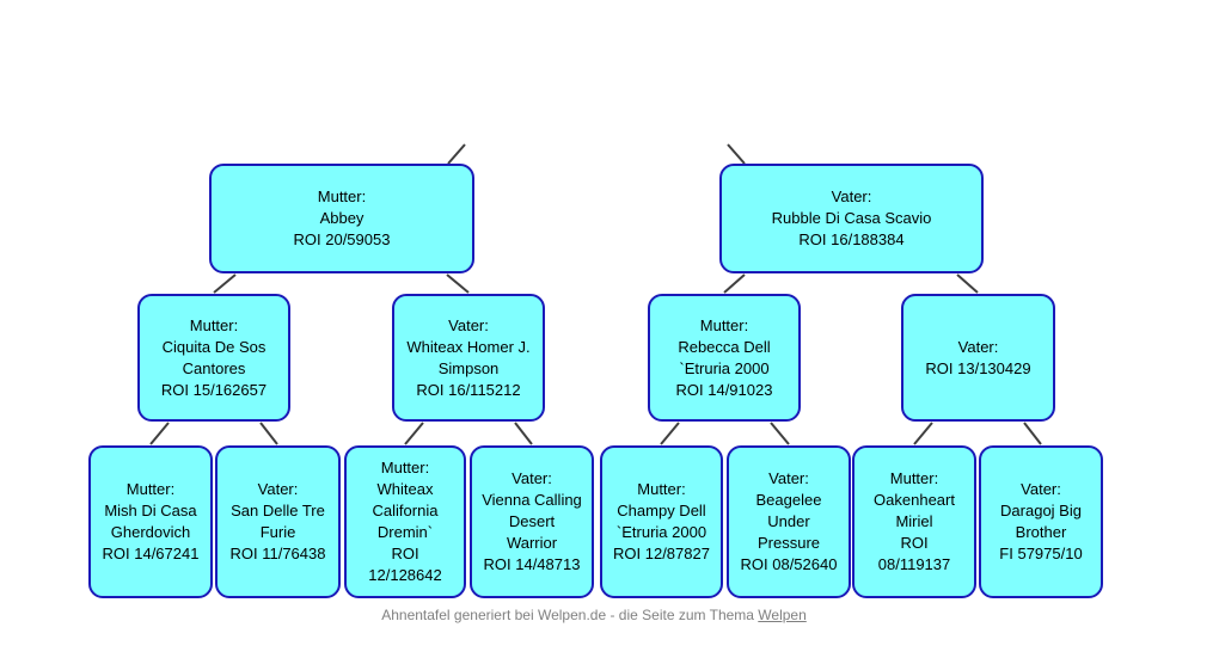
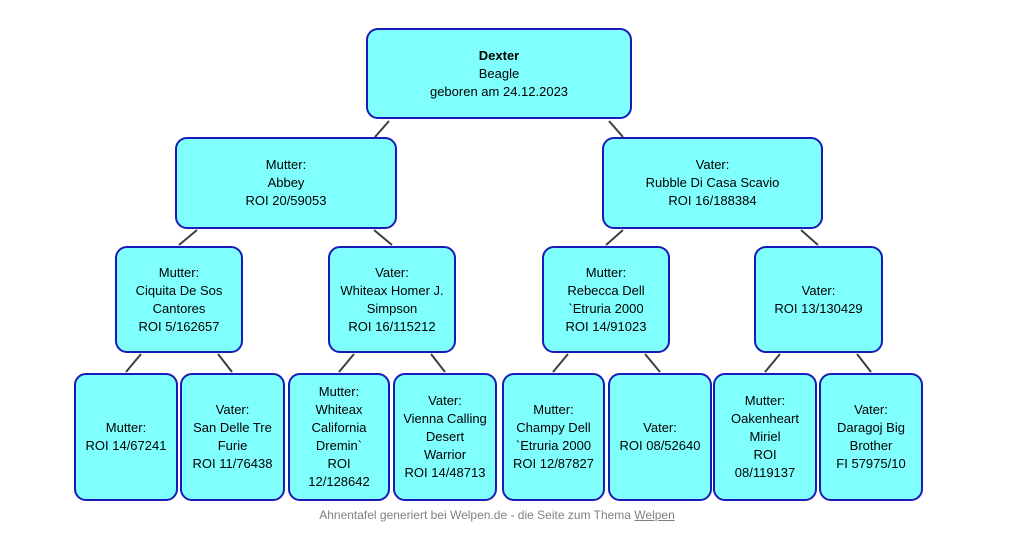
+ Dexter
+ Beagle
+ geboren am 24.12.2023
  Mutter:
  Abbey
  ROI 20/59053
  Vater:
  Rubble Di Casa Scavio
  ROI 16/188384
  Mutter:
  Ciquita De Sos Cantores
- ROI 15/162657
+ ROI 5/162657
  Vater:
  Whiteax Homer J. Simpson
  ROI 16/115212
  Mutter:
  Rebecca Dell `Etruria 2000
  ROI 14/91023
  Vater:
  ROI 13/130429
  Mutter:
- Mish Di Casa Gherdovich
  ROI 14/67241
  Vater:
  San Delle Tre Furie
  ROI 11/76438
  Mutter:
  Whiteax California Dremin`
  ROI 12/128642
  Vater:
  Vienna Calling Desert Warrior
  ROI 14/48713
  Mutter:
  Champy Dell `Etruria 2000
  ROI 12/87827
  Vater:
- Beagelee Under Pressure
  ROI 08/52640
  Mutter:
  Oakenheart Miriel
  ROI 08/119137
  Vater:
  Daragoj Big Brother
  FI 57975/10
  Ahnentafel generiert bei Welpen.de - die Seite zum Thema Welpen
